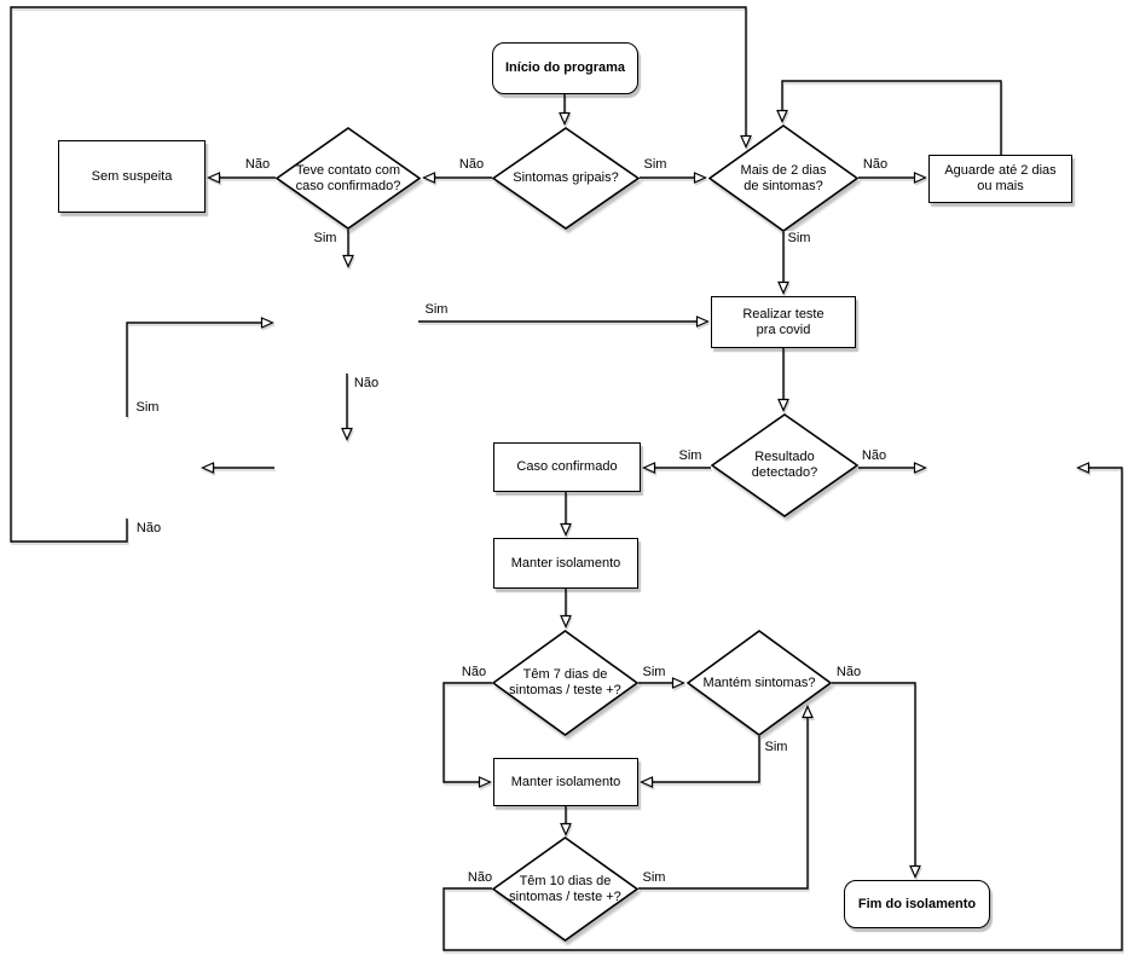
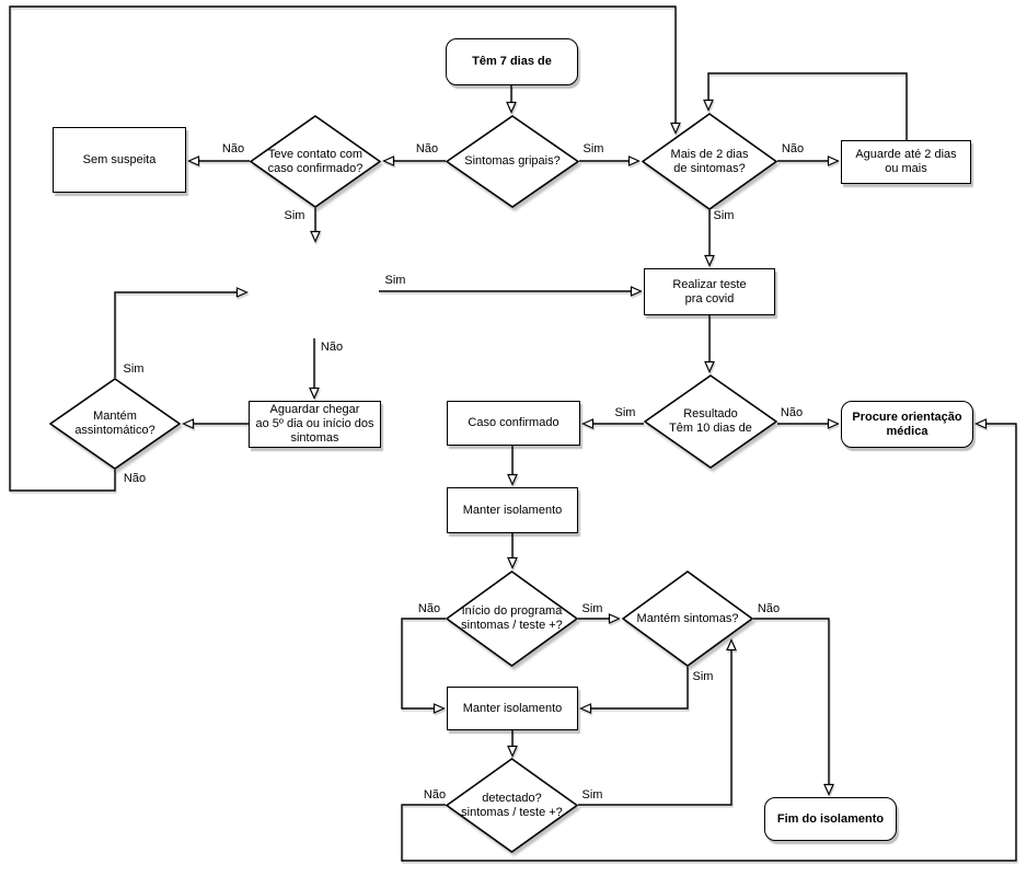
- Início do programa
+ Têm 7 dias de
  Sintomas gripais?
  Teve contato com
  caso confirmado?
  Sem suspeita
  Mais de 2 dias
  de sintomas?
  Aguarde até 2 dias
  ou mais
  Realizar teste
  pra covid
+ Mantém
+ assintomático?
+ Aguardar chegar
+ ao 5º dia ou início dos
+ sintomas
  Resultado
- detectado?
+ Têm 10 dias de
  Caso confirmado
+ Procure orientação
+ médica
  Manter isolamento
- Têm 7 dias de
+ Início do programa
  sintomas / teste +?
  Mantém sintomas?
  Manter isolamento
- Têm 10 dias de
+ detectado?
  sintomas / teste +?
  Fim do isolamento
  Não
  Sim
  Não
  Sim
  Não
  Sim
  Sim
  Não
  Sim
  Não
  Sim
  Não
  Sim
  Não
  Não
  Sim
  Sim
  Não
